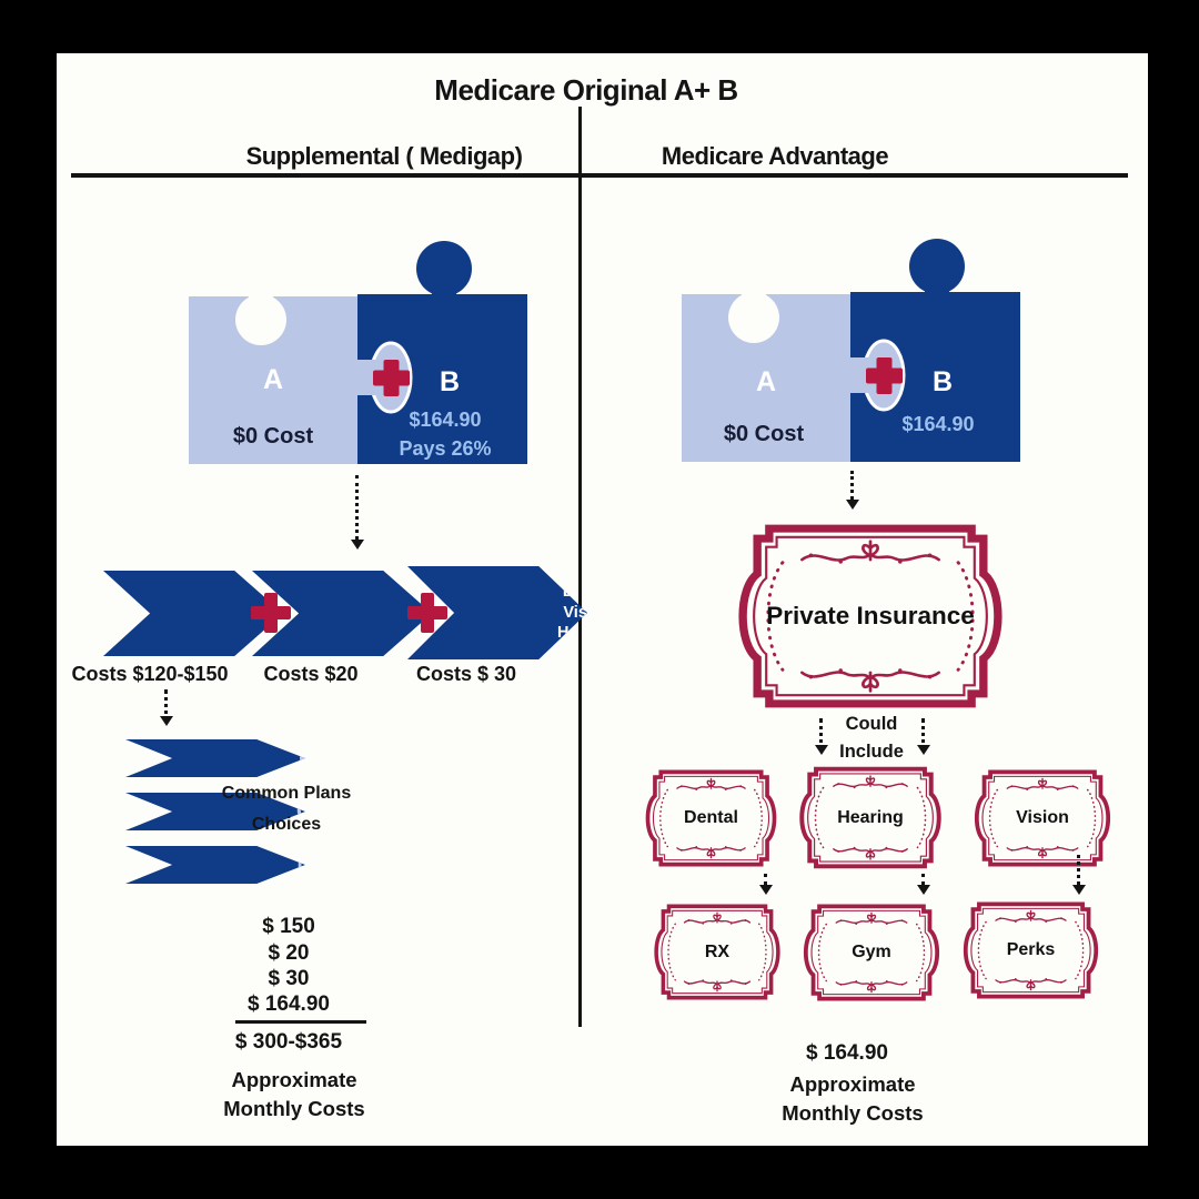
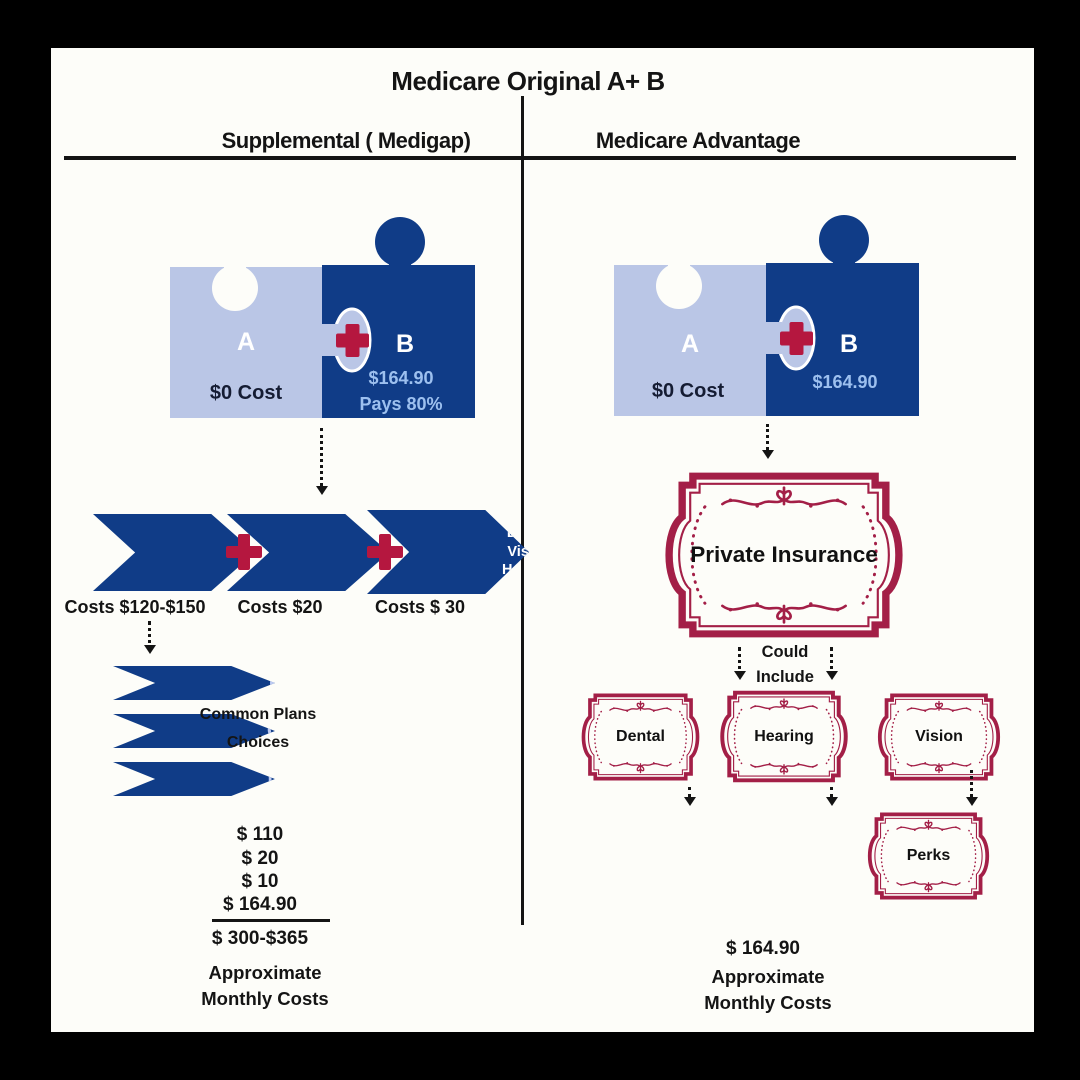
  Medicare Original A+ B
  Supplemental ( Medigap)
  Medicare Advantage
  A
  $0 Cost
  B
  $164.90
- Pays 26%
+ Pays 80%
  Costs $120-$150
  Costs $20
  Costs $ 30
  Common Plans
  Choices
- $ 150
+ $ 110
  $ 20
- $ 30
+ $ 10
  $ 164.90
  $ 300-$365
  Approximate
  Monthly Costs
  A
  $0 Cost
  B
  $164.90
  Private Insurance
  Could
  Include
  Dental
  Hearing
  Vision
- RX
- Gym
  Perks
  $ 164.90
  Approximate
  Monthly Costs
